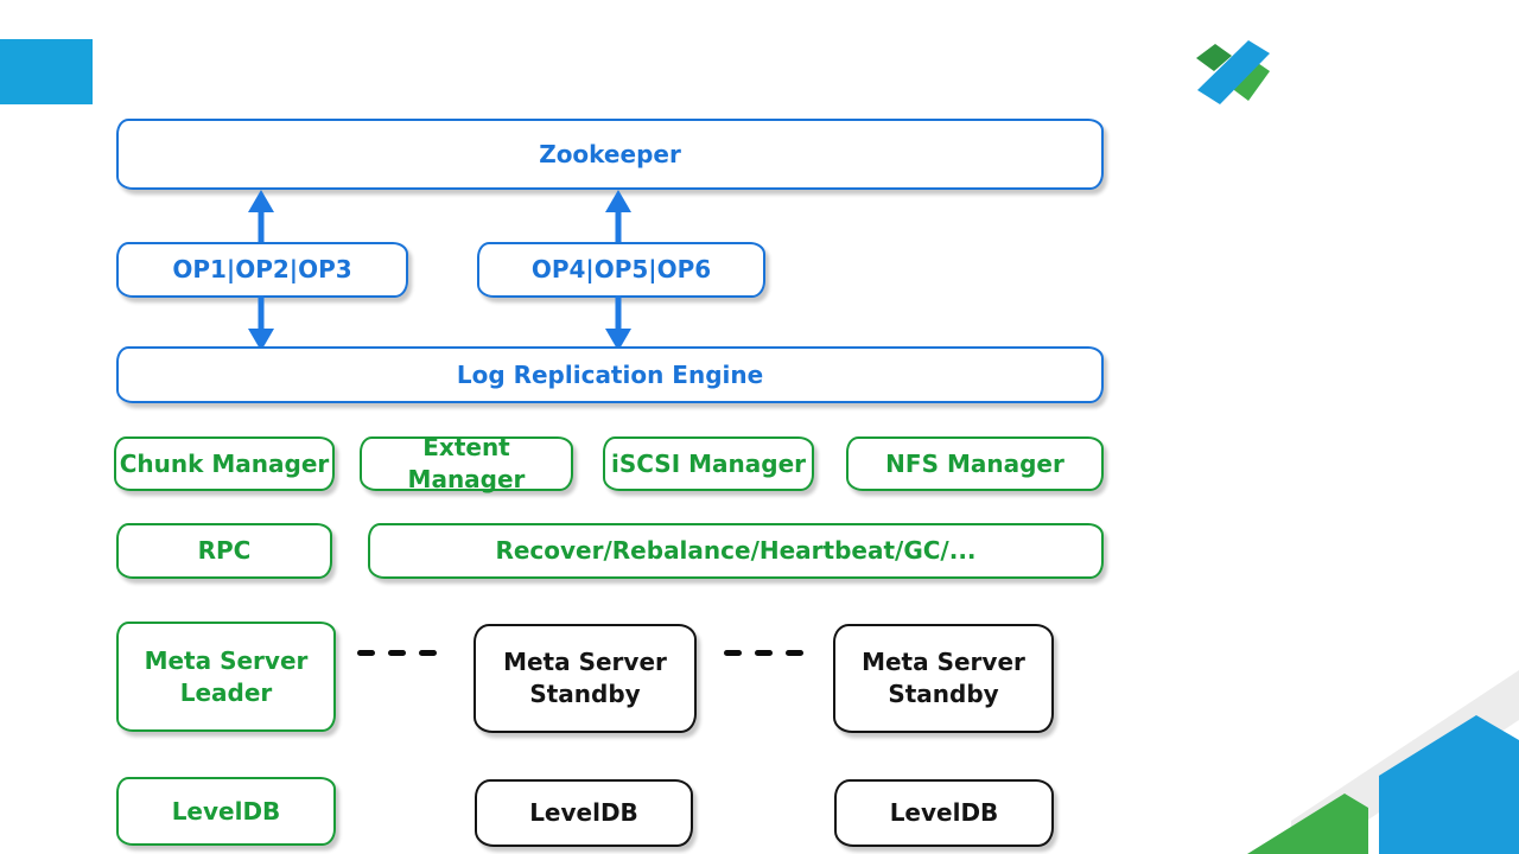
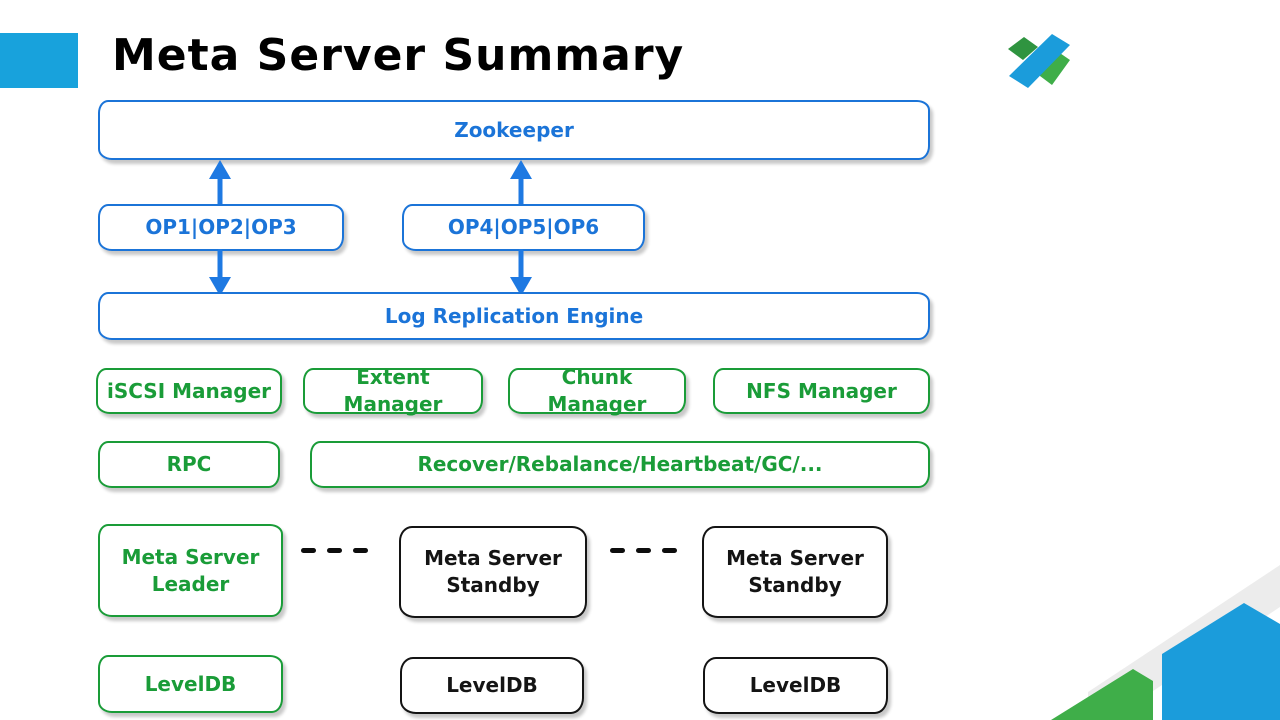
+ Meta Server Summary
  Zookeeper
  OP1|OP2|OP3
  OP4|OP5|OP6
  Log Replication Engine
- Chunk Manager
+ iSCSI Manager
  Extent Manager
- iSCSI Manager
+ Chunk Manager
  NFS Manager
  RPC
  Recover/Rebalance/Heartbeat/GC/...
  Meta Server
  Leader
  Meta Server
  Standby
  Meta Server
  Standby
  LevelDB
  LevelDB
  LevelDB
